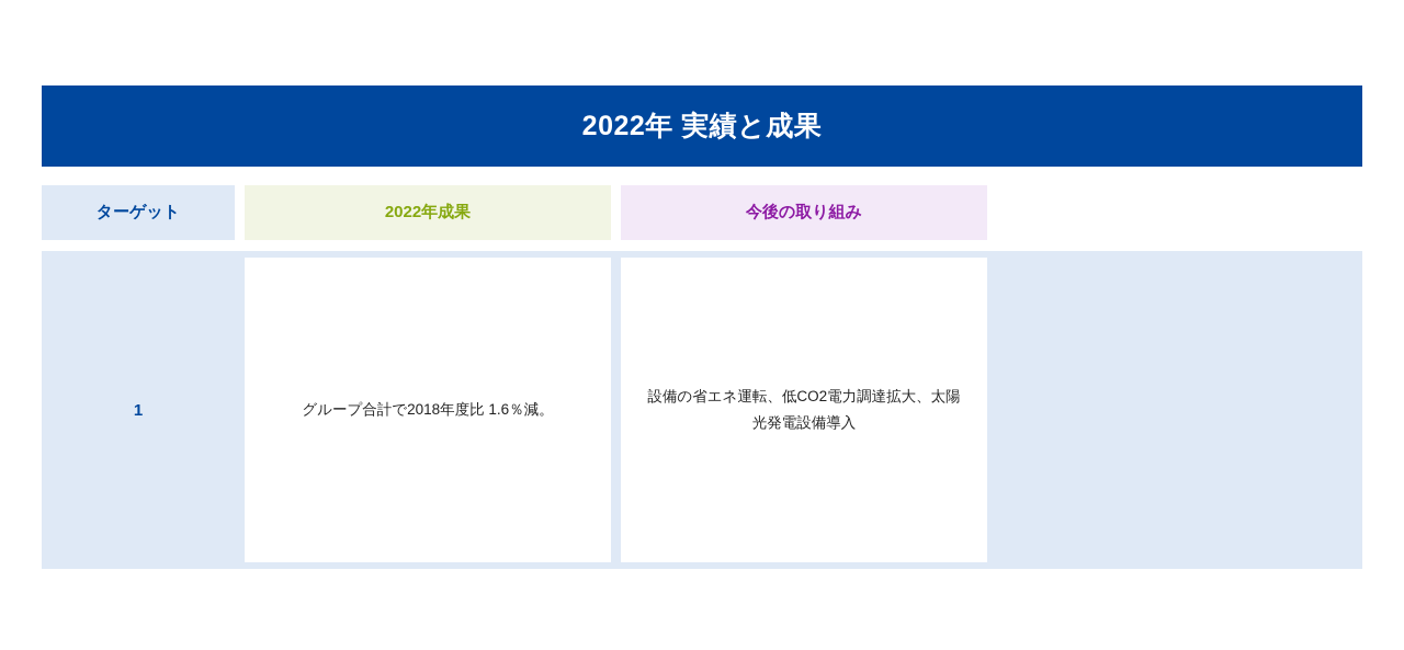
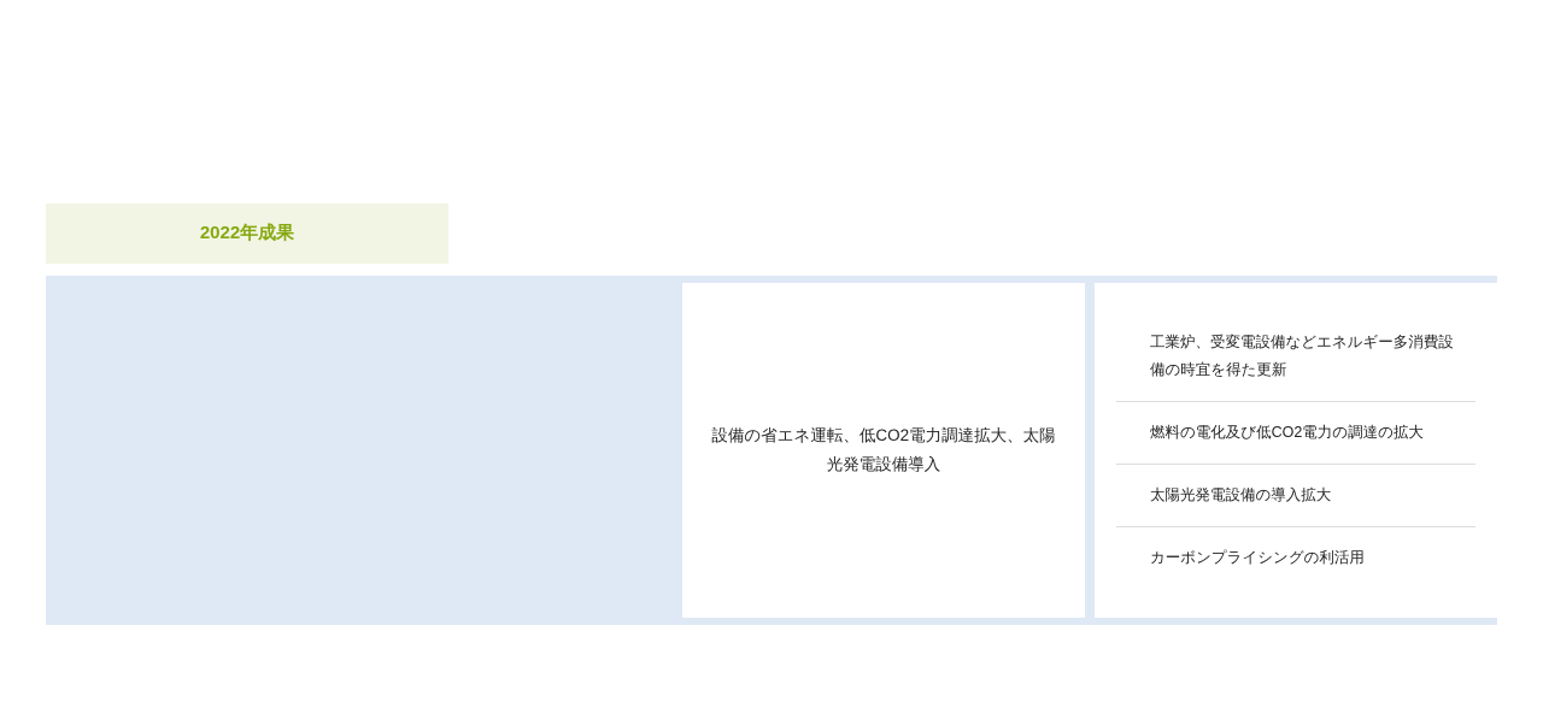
- 2022年 実績と成果
- ターゲット
  2022年成果
- 今後の取り組み
- 1
- グループ合計で2018年度比 1.6％減。
  設備の省エネ運転、低CO2電力調達拡大、太陽光発電設備導入
+ 工業炉、受変電設備などエネルギー多消費設備の時宜を得た更新
+ 燃料の電化及び低CO2電力の調達の拡大
+ 太陽光発電設備の導入拡大
+ カーボンプライシングの利活用
